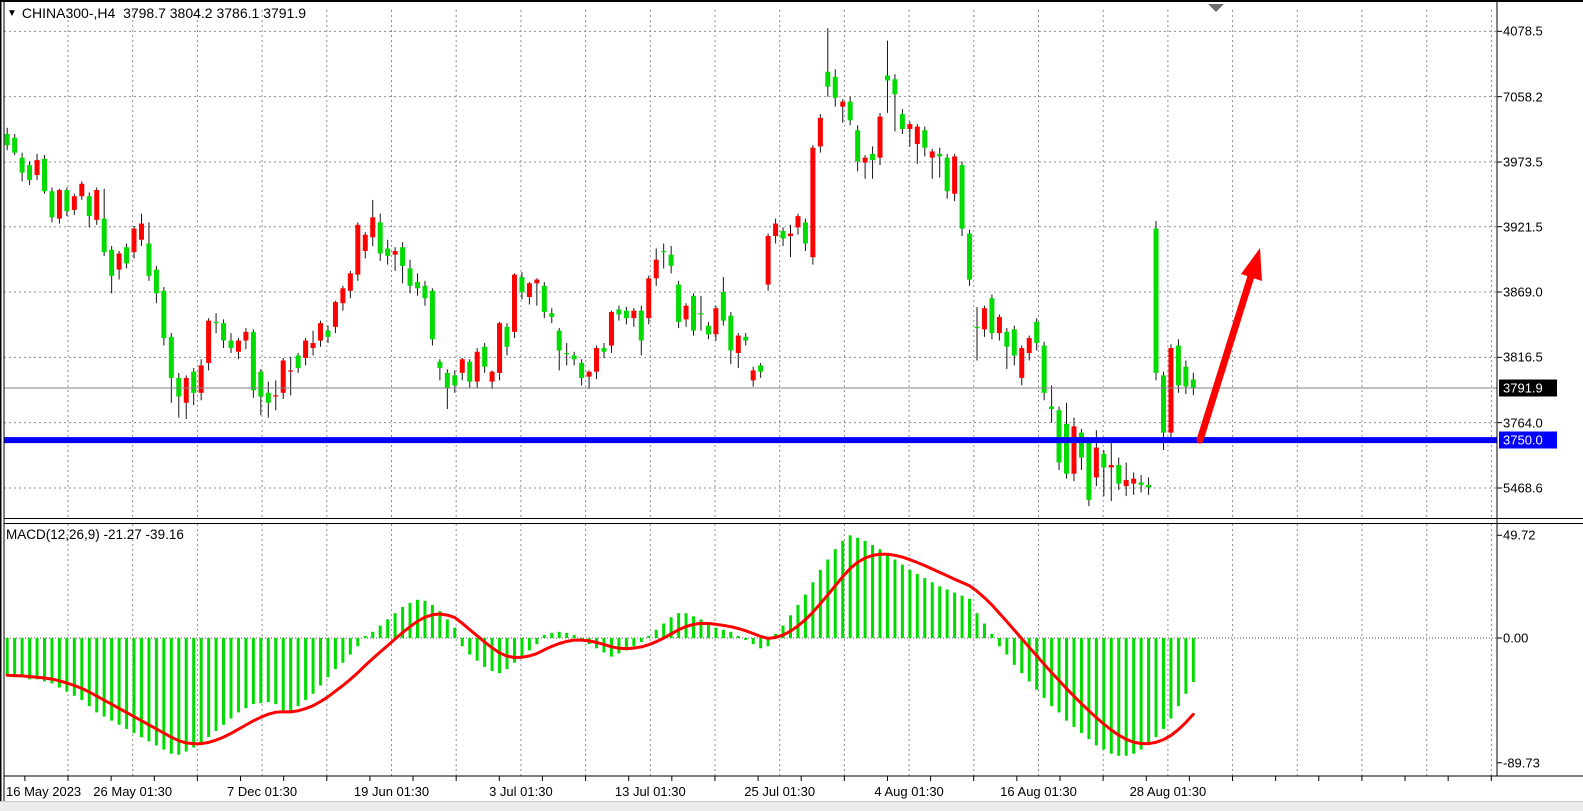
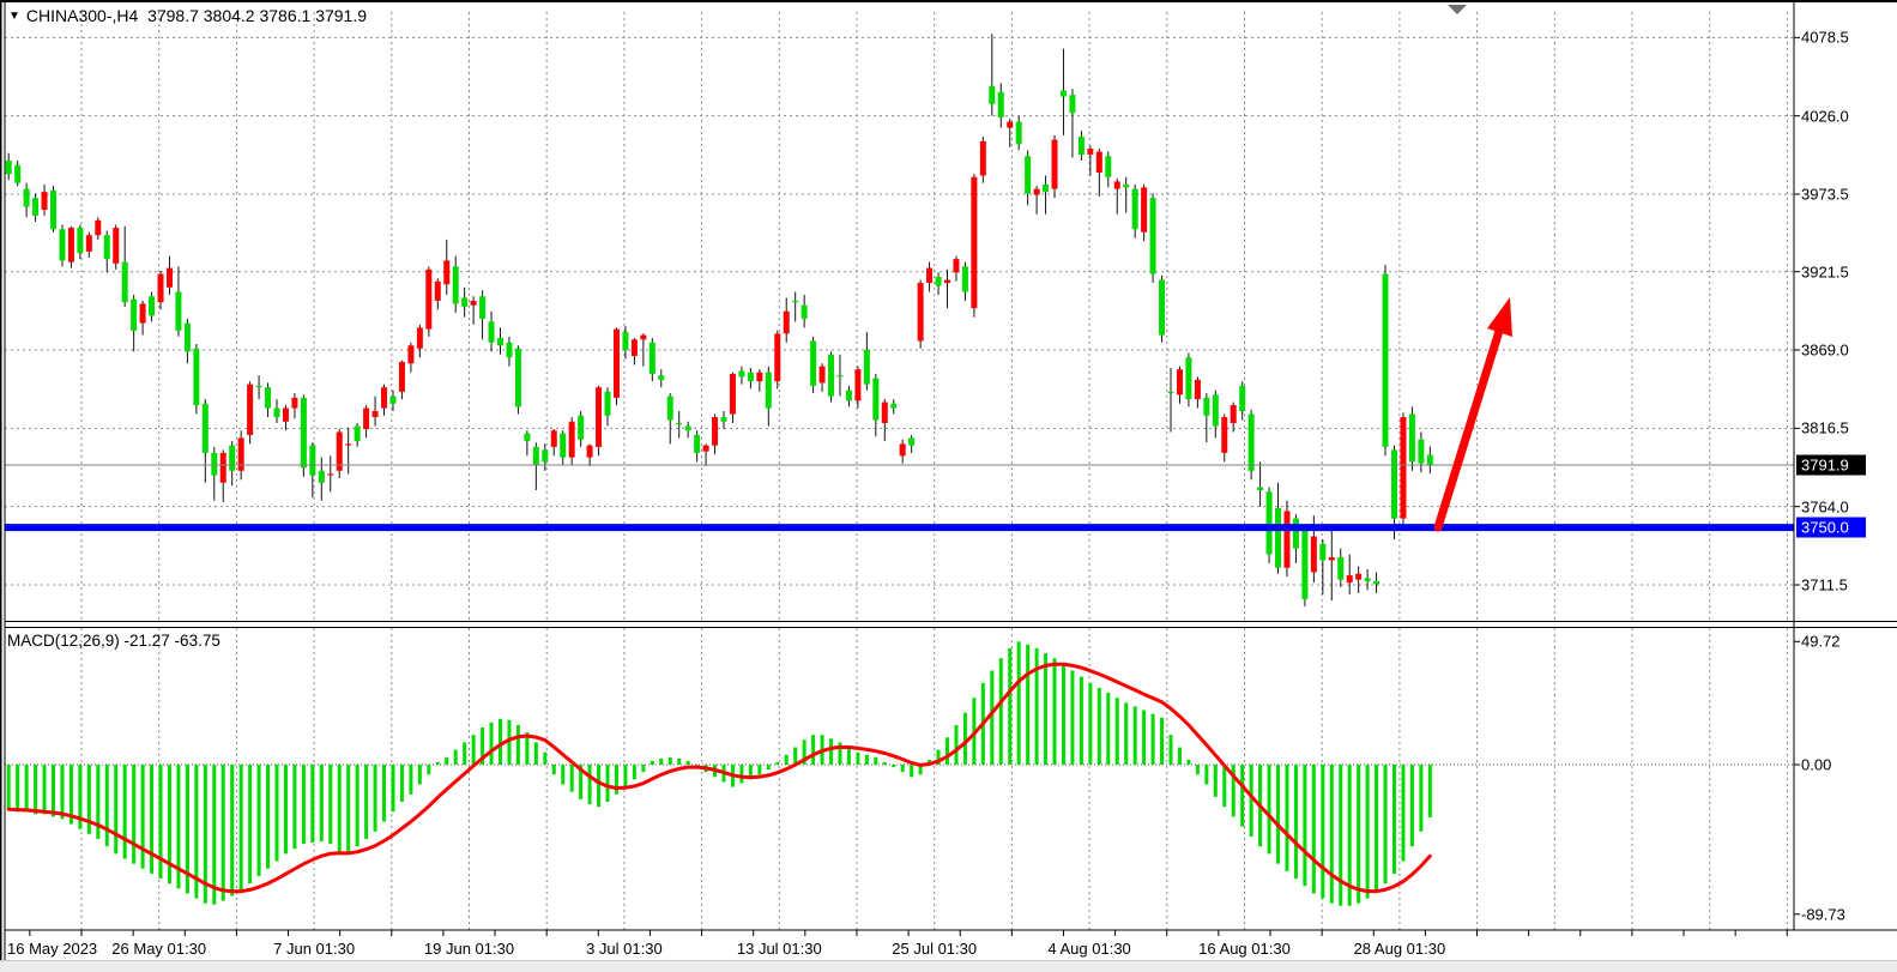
  ▼ CHINA300-,H4 3798.7 3804.2 3786.1 3791.9
- MACD(12,26,9) -21.27 -39.16
+ MACD(12,26,9) -21.27 -63.75
  4078.5
- 7058.2
+ 4026.0
  3973.5
  3921.5
  3869.0
  3816.5
  3764.0
- 5468.6
+ 3711.5
  49.72
  0.00
  -89.73
  16 May 2023
  26 May 01:30
- 7 Dec 01:30
+ 7 Jun 01:30
  19 Jun 01:30
  3 Jul 01:30
  13 Jul 01:30
  25 Jul 01:30
  4 Aug 01:30
  16 Aug 01:30
  28 Aug 01:30
  3791.9
  3750.0
